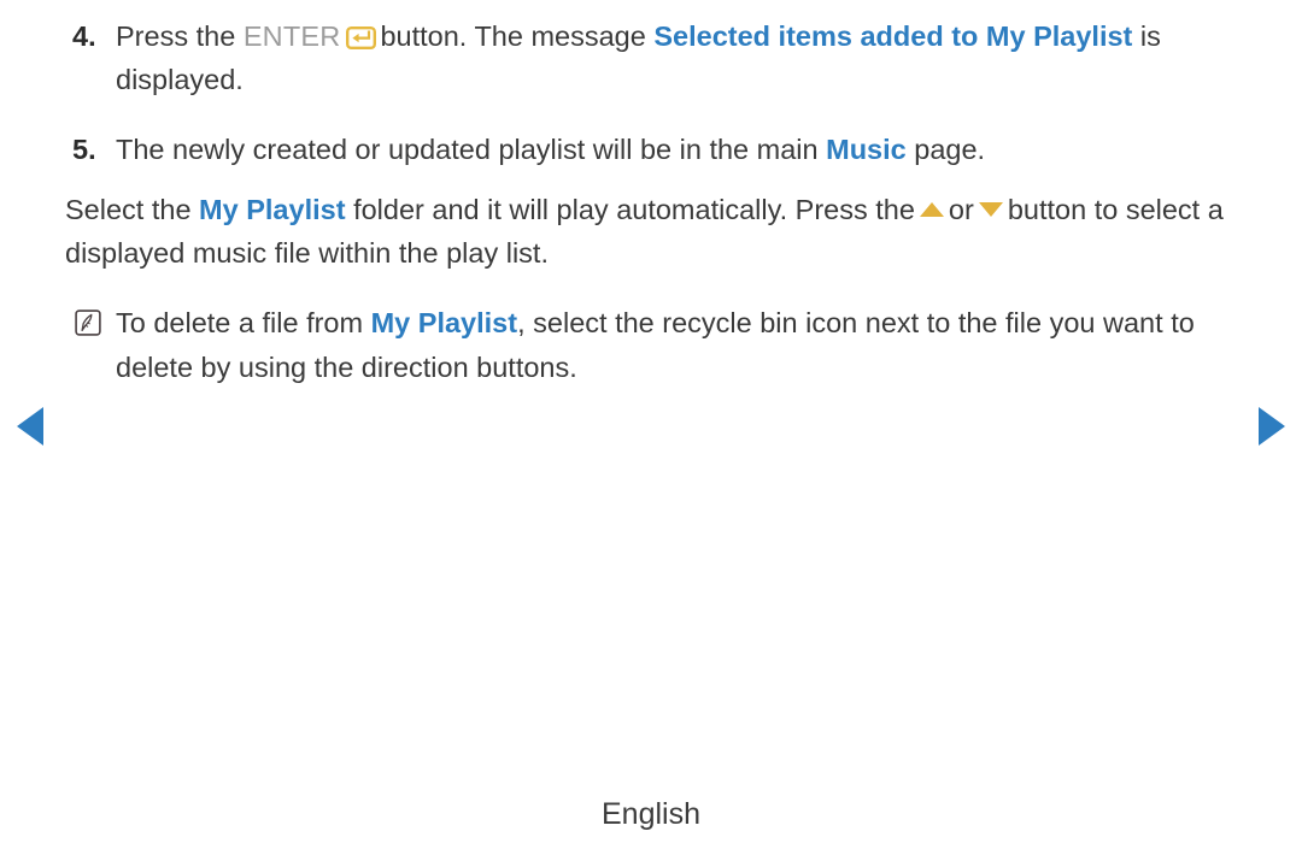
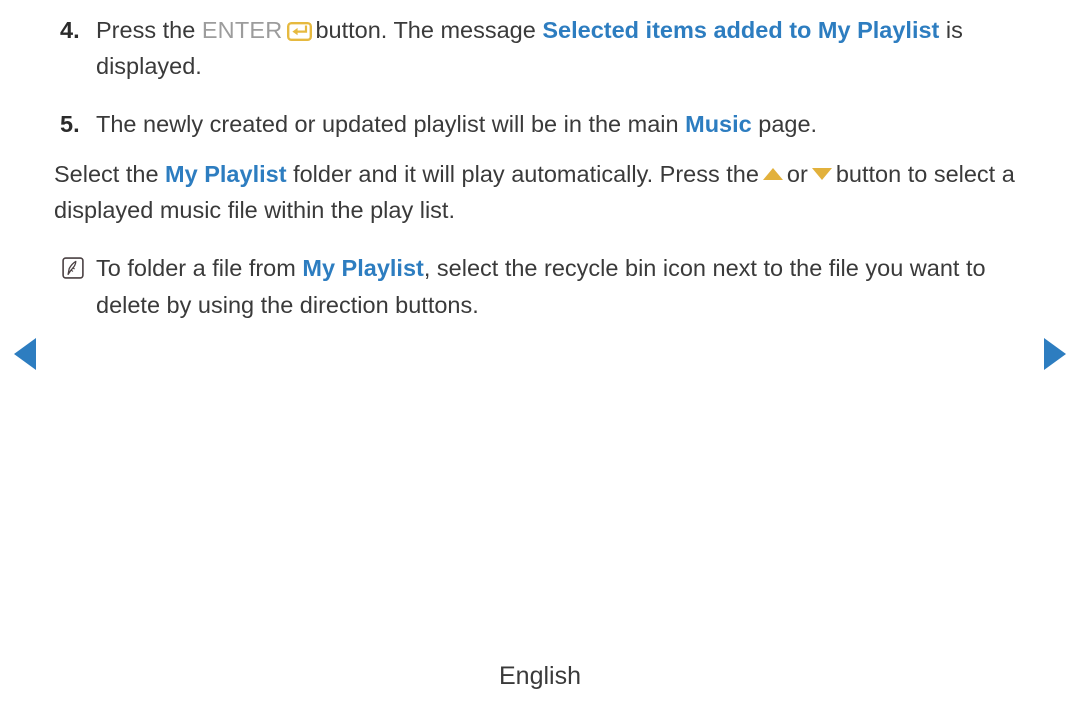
  4.
  Press the ENTER button. The message Selected items added to My Playlist is displayed.
  5.
  The newly created or updated playlist will be in the main Music page.
  Select the My Playlist folder and it will play automatically. Press the or button to select a displayed music file within the play list.
- To delete a file from My Playlist, select the recycle bin icon next to the file you want to delete by using the direction buttons.
+ To folder a file from My Playlist, select the recycle bin icon next to the file you want to delete by using the direction buttons.
  English
